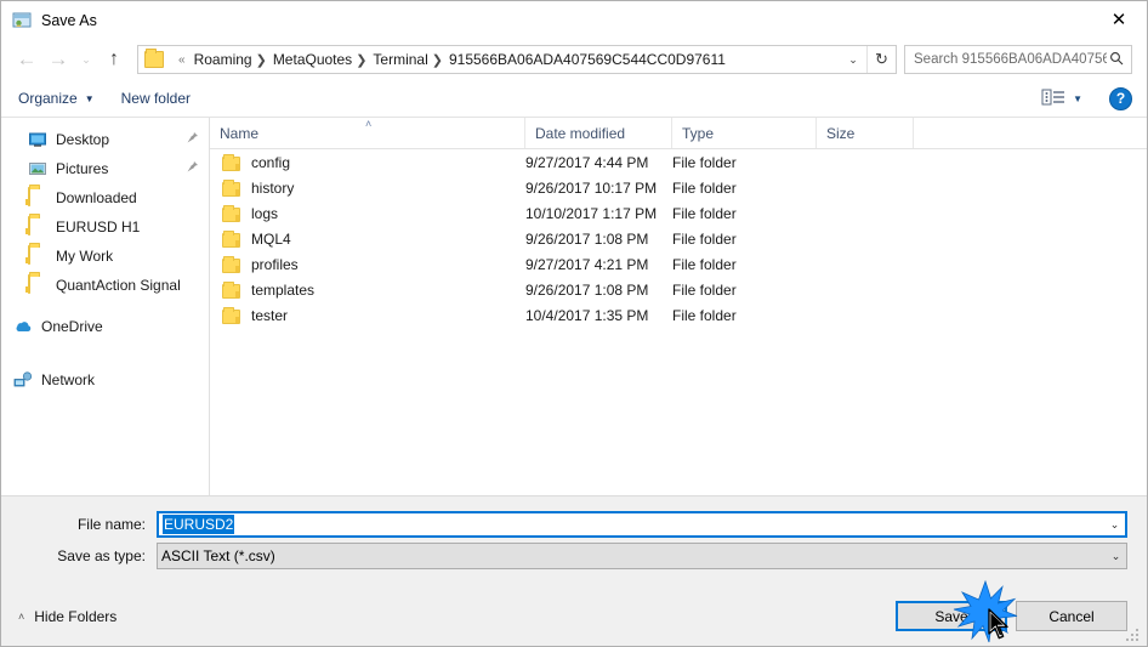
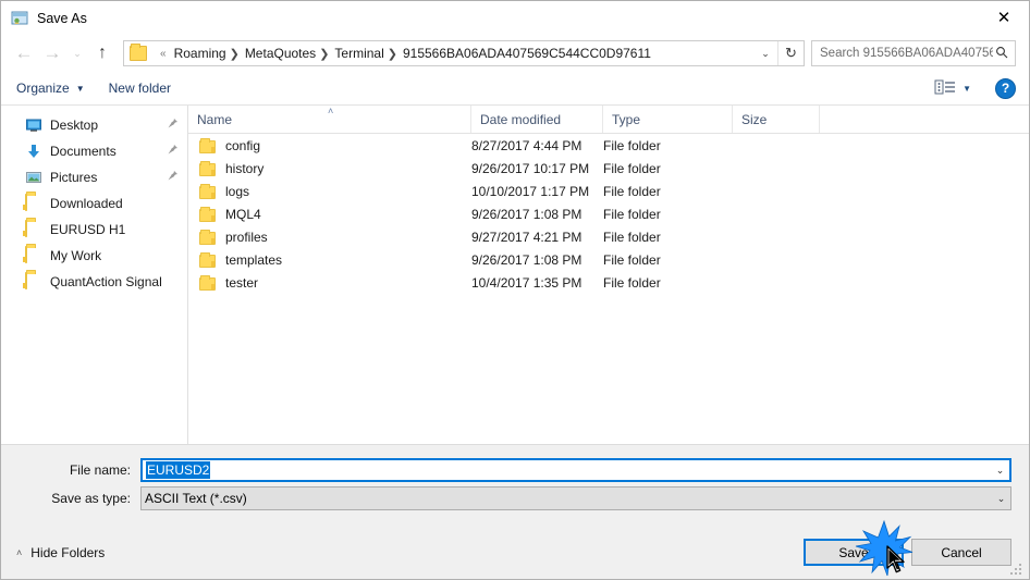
  Save As
  ✕
  ←
  →
  ⌄
  ↑
  «
  Roaming
  ❯
  MetaQuotes
  ❯
  Terminal
  ❯
  915566BA06ADA407569C544CC0D97611
  ⌄
  ↻
  Search 915566BA06ADA40756
  Organize
  ▼
  New folder
  ▼
  ?
  Desktop
+ Documents
  Pictures
  Downloaded
  EURUSD H1
  My Work
  QuantAction Signal
- OneDrive
- Network
  Name
  ˄
  Date modified
  Type
  Size
  config
- 9/27/2017 4:44 PM
+ 8/27/2017 4:44 PM
  File folder
  history
  9/26/2017 10:17 PM
  File folder
  logs
  10/10/2017 1:17 PM
  File folder
  MQL4
  9/26/2017 1:08 PM
  File folder
  profiles
  9/27/2017 4:21 PM
  File folder
  templates
  9/26/2017 1:08 PM
  File folder
  tester
  10/4/2017 1:35 PM
  File folder
  File name:
  EURUSD2
  ⌄
  Save as type:
  ASCII Text (*.csv)
  ⌄
  ˄
  Hide Folders
  Save
  Cancel
